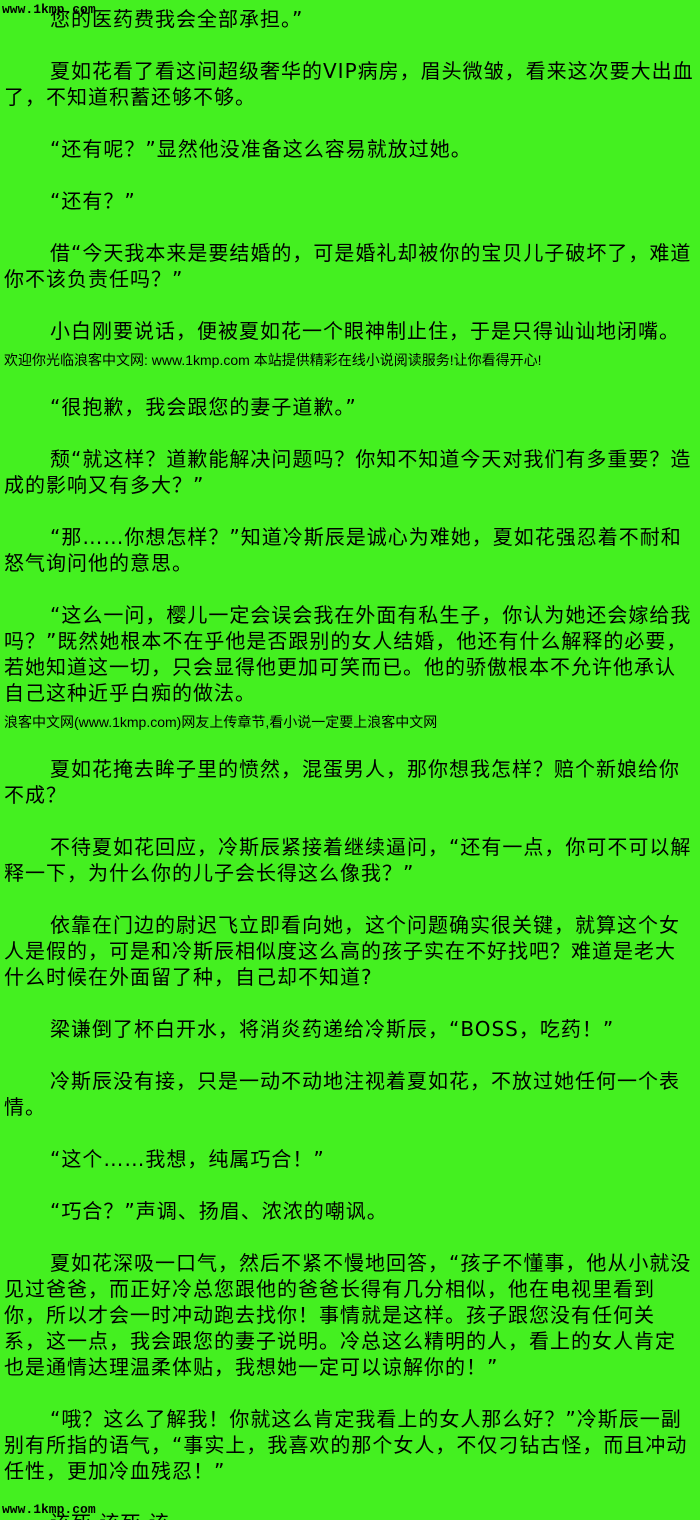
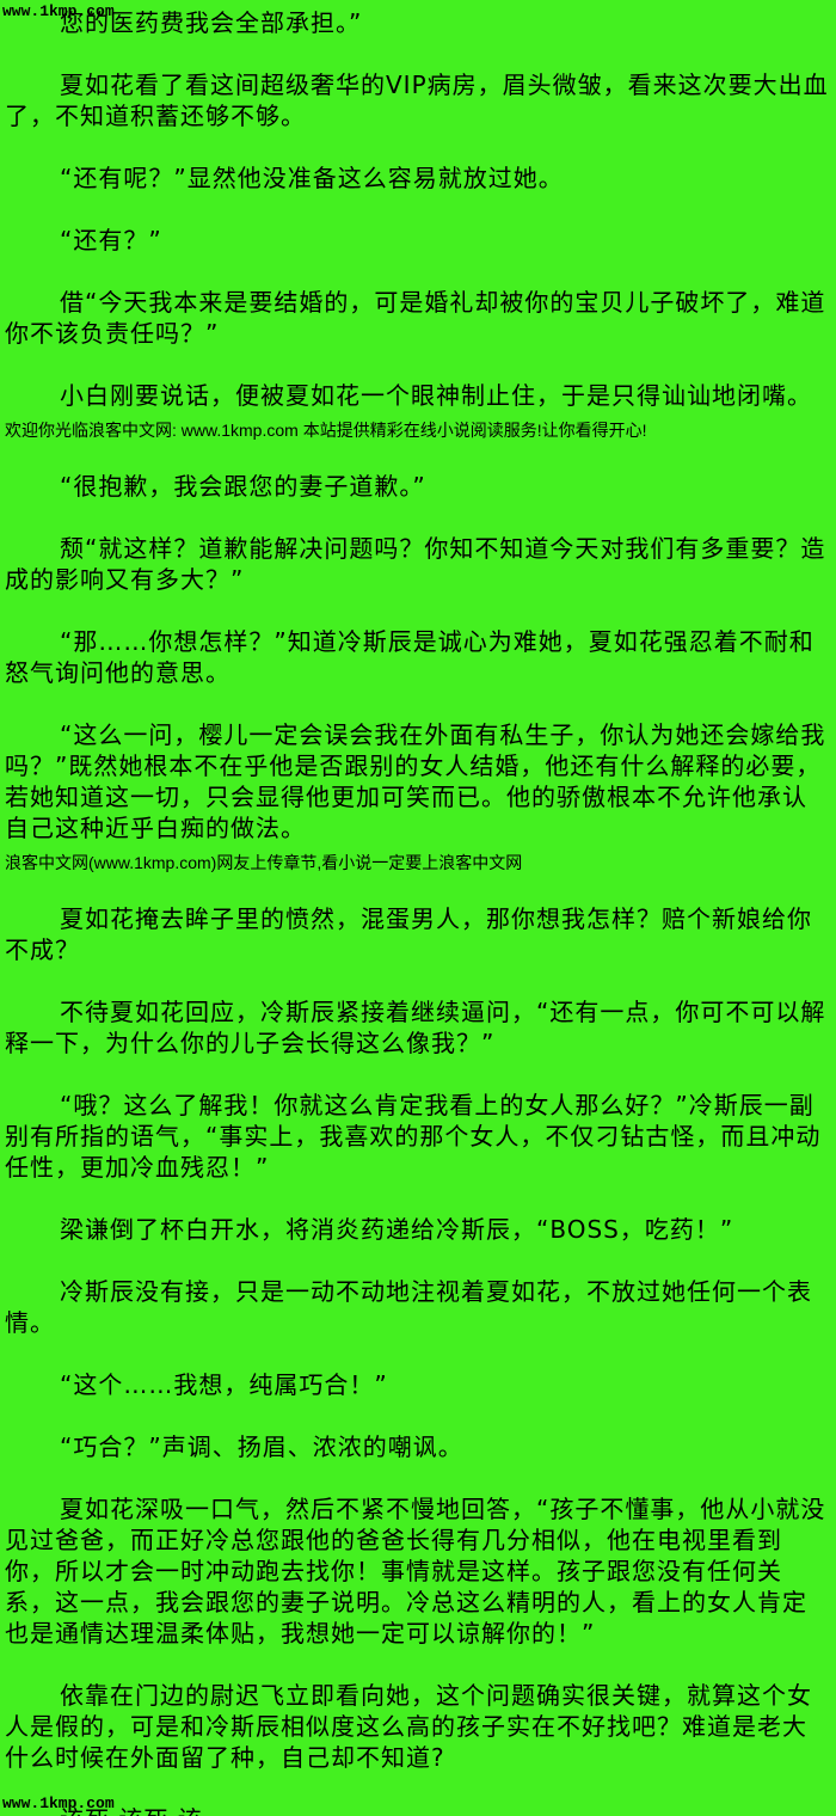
  www.1kmp.com
  您的医药费我会全部承担。”
  夏如花看了看这间超级奢华的VIP病房，眉头微皱，看来这次要大出血了，不知道积蓄还够不够。
  “还有呢？”显然他没准备这么容易就放过她。
  “还有？”
  借“今天我本来是要结婚的，可是婚礼却被你的宝贝儿子破坏了，难道你不该负责任吗？”
  小白刚要说话，便被夏如花一个眼神制止住，于是只得讪讪地闭嘴。
  欢迎你光临浪客中文网: www.1kmp.com 本站提供精彩在线小说阅读服务!让你看得开心!
  “很抱歉，我会跟您的妻子道歉。”
  颓“就这样？道歉能解决问题吗？你知不知道今天对我们有多重要？造成的影响又有多大？”
  “那……你想怎样？”知道冷斯辰是诚心为难她，夏如花强忍着不耐和怒气询问他的意思。
  “这么一问，樱儿一定会误会我在外面有私生子，你认为她还会嫁给我吗？”既然她根本不在乎他是否跟别的女人结婚，他还有什么解释的必要，若她知道这一切，只会显得他更加可笑而已。他的骄傲根本不允许他承认自己这种近乎白痴的做法。
  浪客中文网(www.1kmp.com)网友上传章节,看小说一定要上浪客中文网
  夏如花掩去眸子里的愤然，混蛋男人，那你想我怎样？赔个新娘给你不成？
  不待夏如花回应，冷斯辰紧接着继续逼问，“还有一点，你可不可以解释一下，为什么你的儿子会长得这么像我？”
- 依靠在门边的尉迟飞立即看向她，这个问题确实很关键，就算这个女人是假的，可是和冷斯辰相似度这么高的孩子实在不好找吧？难道是老大什么时候在外面留了种，自己却不知道?
+ “哦？这么了解我！你就这么肯定我看上的女人那么好？”冷斯辰一副别有所指的语气，“事实上，我喜欢的那个女人，不仅刁钻古怪，而且冲动任性，更加冷血残忍！”
  梁谦倒了杯白开水，将消炎药递给冷斯辰，“BOSS，吃药！”
  冷斯辰没有接，只是一动不动地注视着夏如花，不放过她任何一个表情。
  “这个……我想，纯属巧合！”
  “巧合？”声调、扬眉、浓浓的嘲讽。
  夏如花深吸一口气，然后不紧不慢地回答，“孩子不懂事，他从小就没见过爸爸，而正好冷总您跟他的爸爸长得有几分相似，他在电视里看到你，所以才会一时冲动跑去找你！事情就是这样。孩子跟您没有任何关系，这一点，我会跟您的妻子说明。冷总这么精明的人，看上的女人肯定也是通情达理温柔体贴，我想她一定可以谅解你的！”
- “哦？这么了解我！你就这么肯定我看上的女人那么好？”冷斯辰一副别有所指的语气，“事实上，我喜欢的那个女人，不仅刁钻古怪，而且冲动任性，更加冷血残忍！”
+ 依靠在门边的尉迟飞立即看向她，这个问题确实很关键，就算这个女人是假的，可是和冷斯辰相似度这么高的孩子实在不好找吧？难道是老大什么时候在外面留了种，自己却不知道?
  www.1kmp.com
